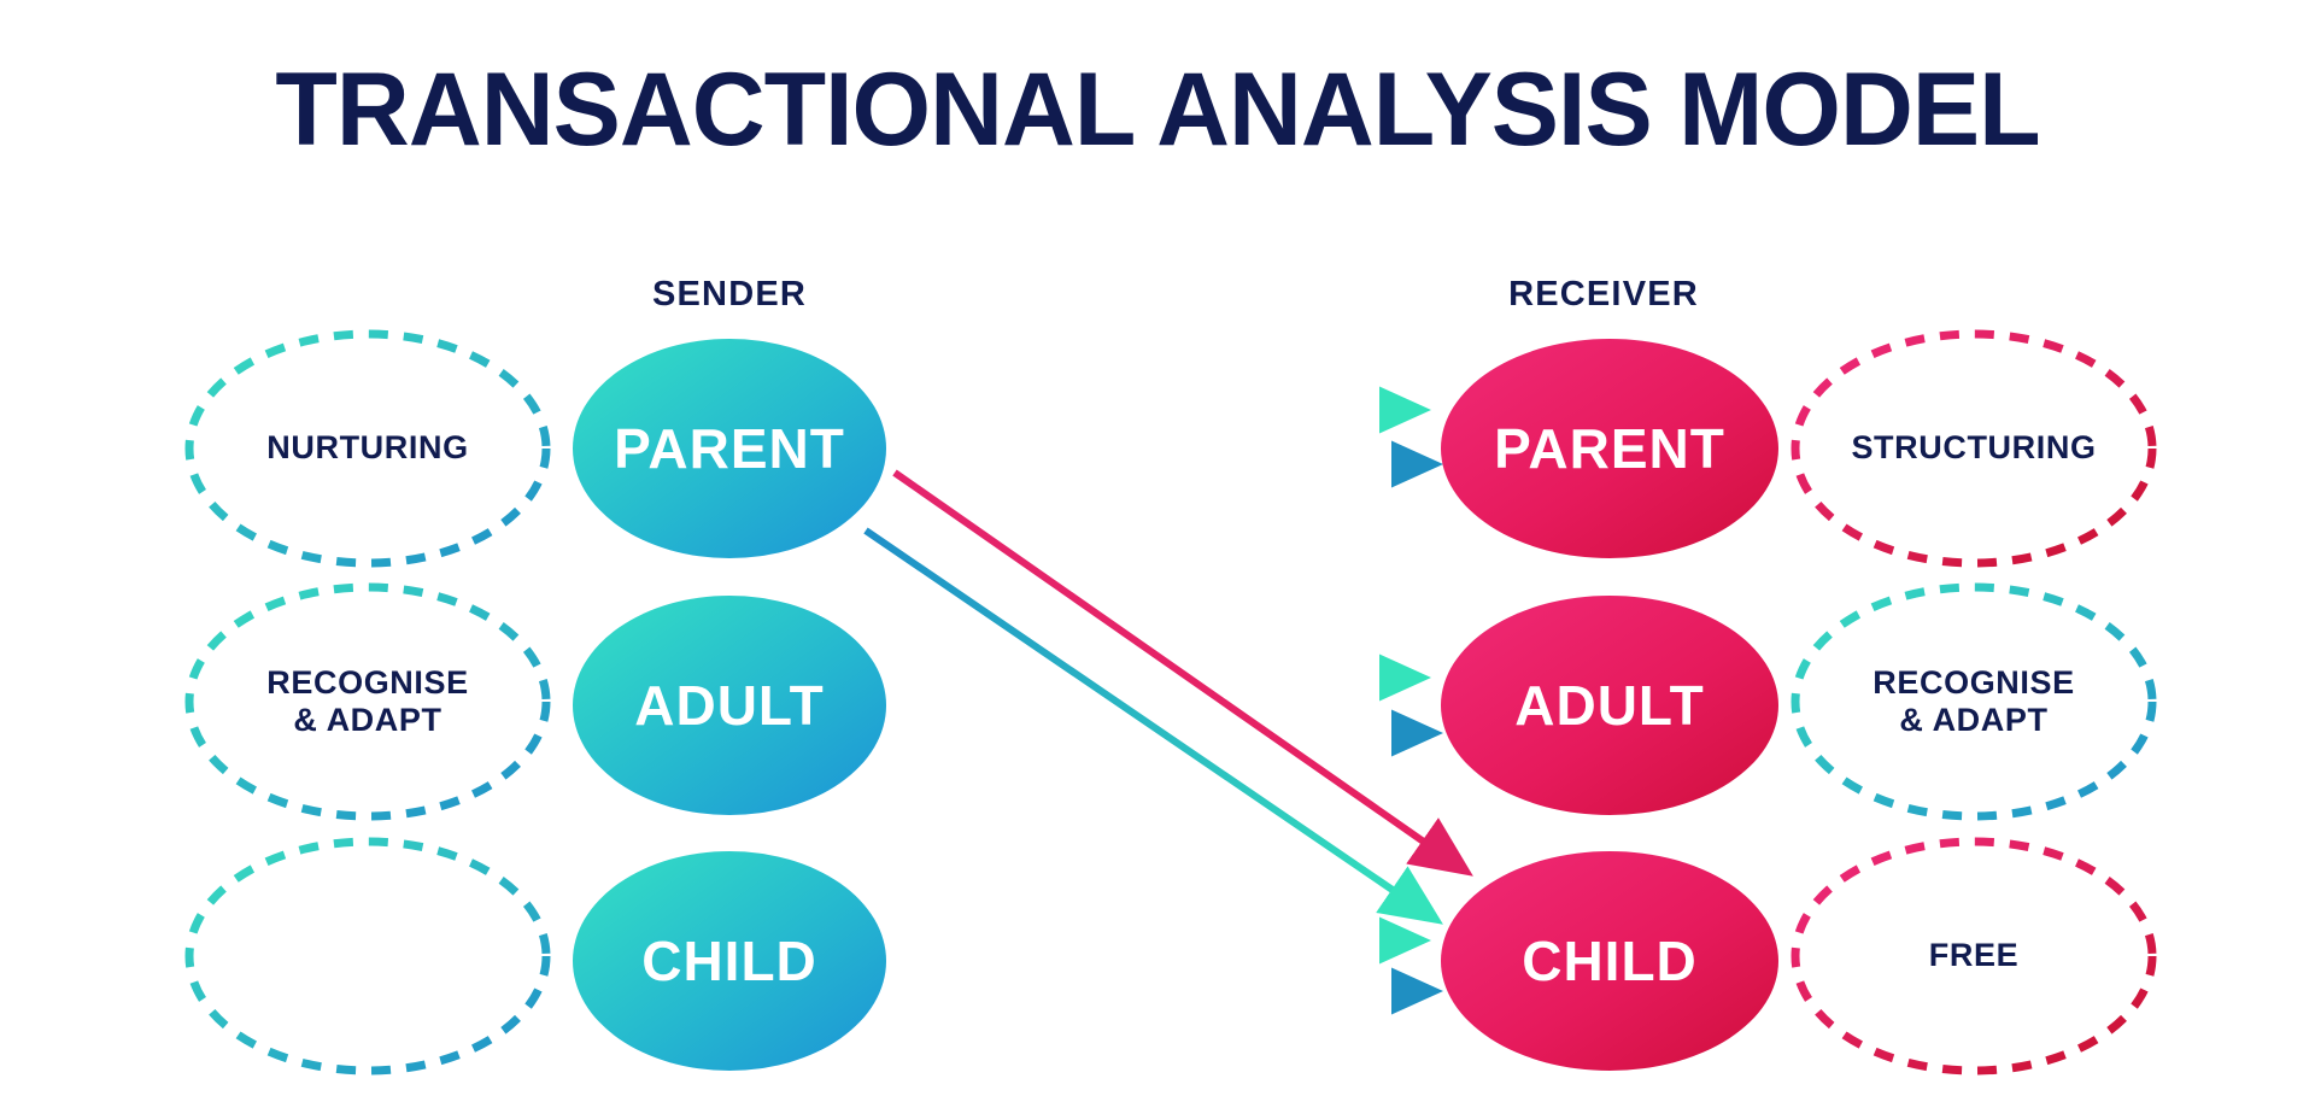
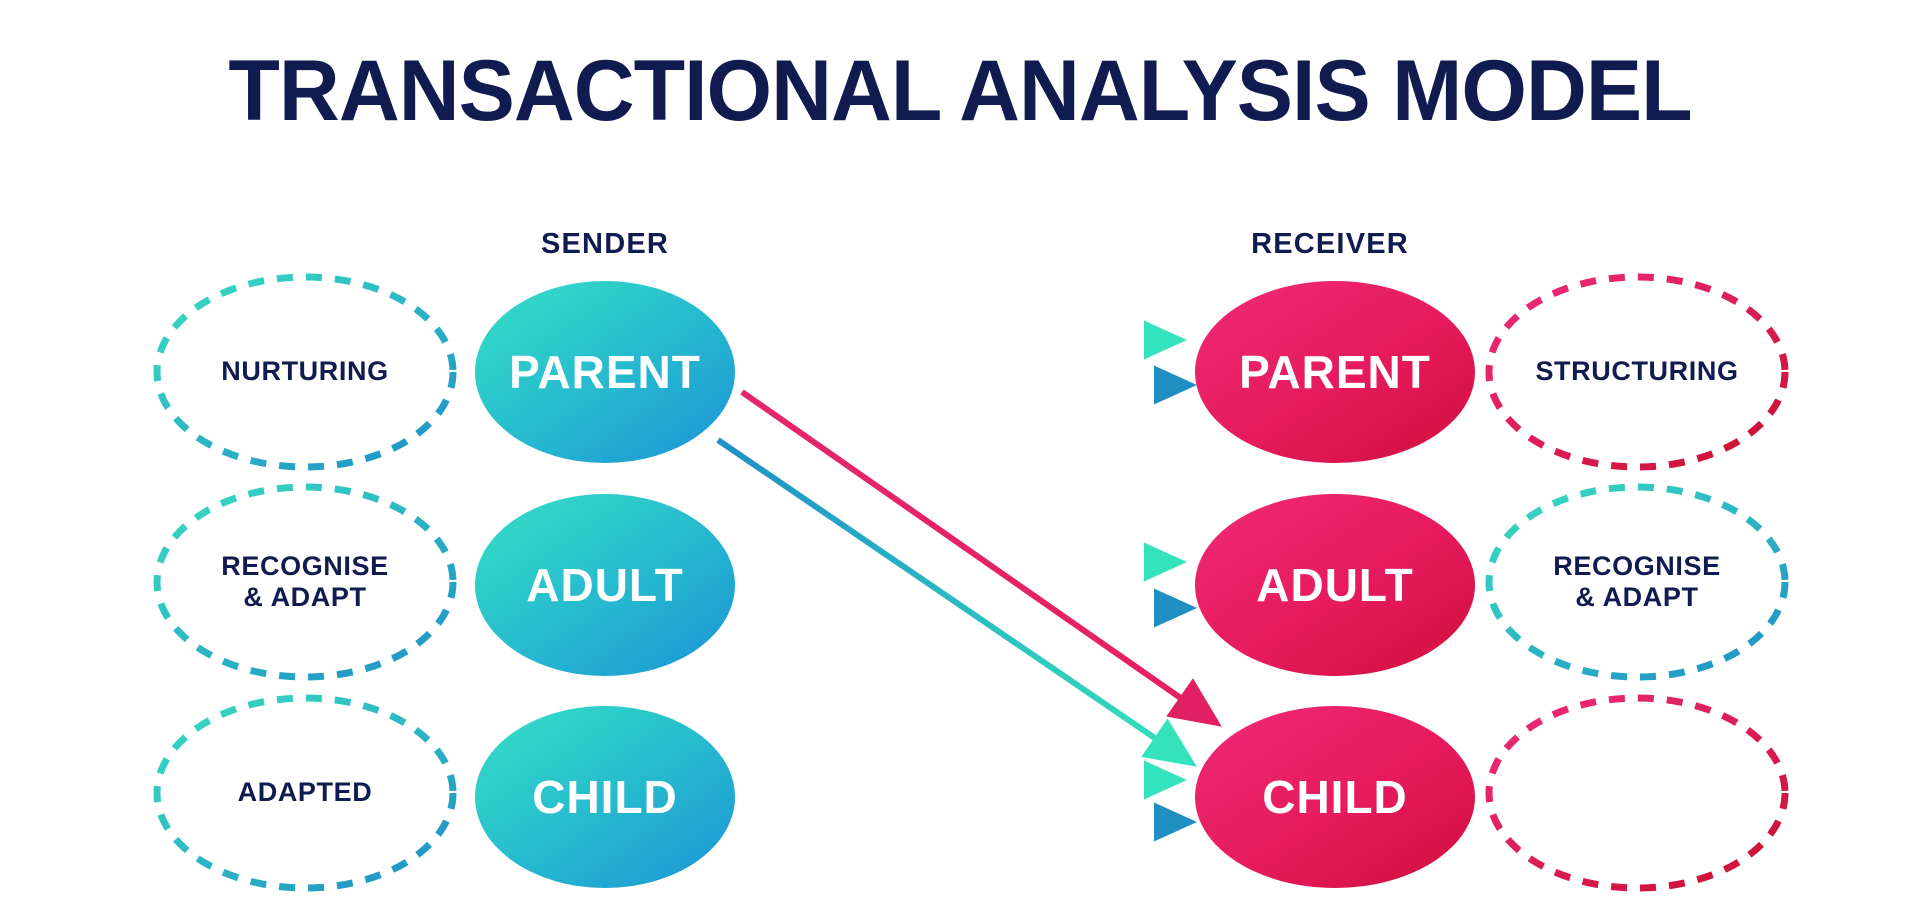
  TRANSACTIONAL ANALYSIS MODEL
  SENDER
  RECEIVER
  NURTURING
  RECOGNISE
  & ADAPT
+ ADAPTED
  STRUCTURING
  RECOGNISE
  & ADAPT
- FREE
  PARENT
  ADULT
  CHILD
  PARENT
  ADULT
  CHILD
